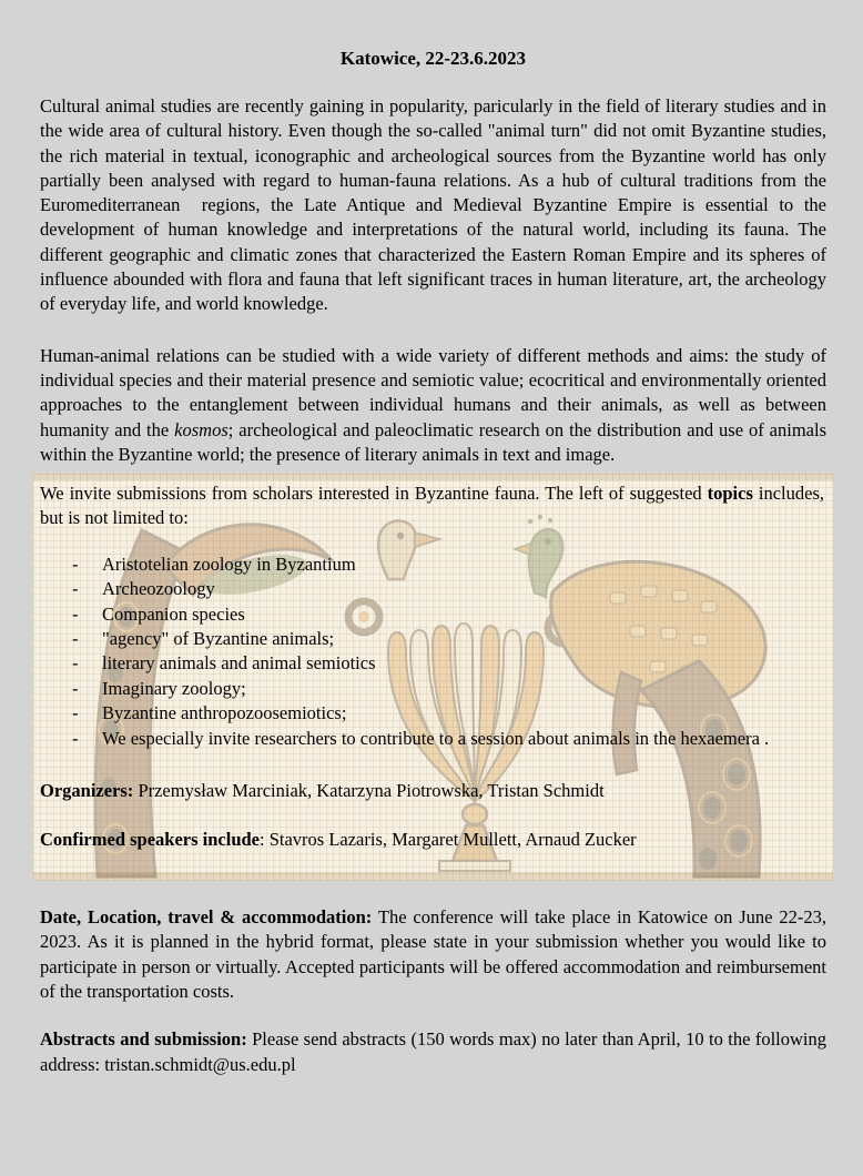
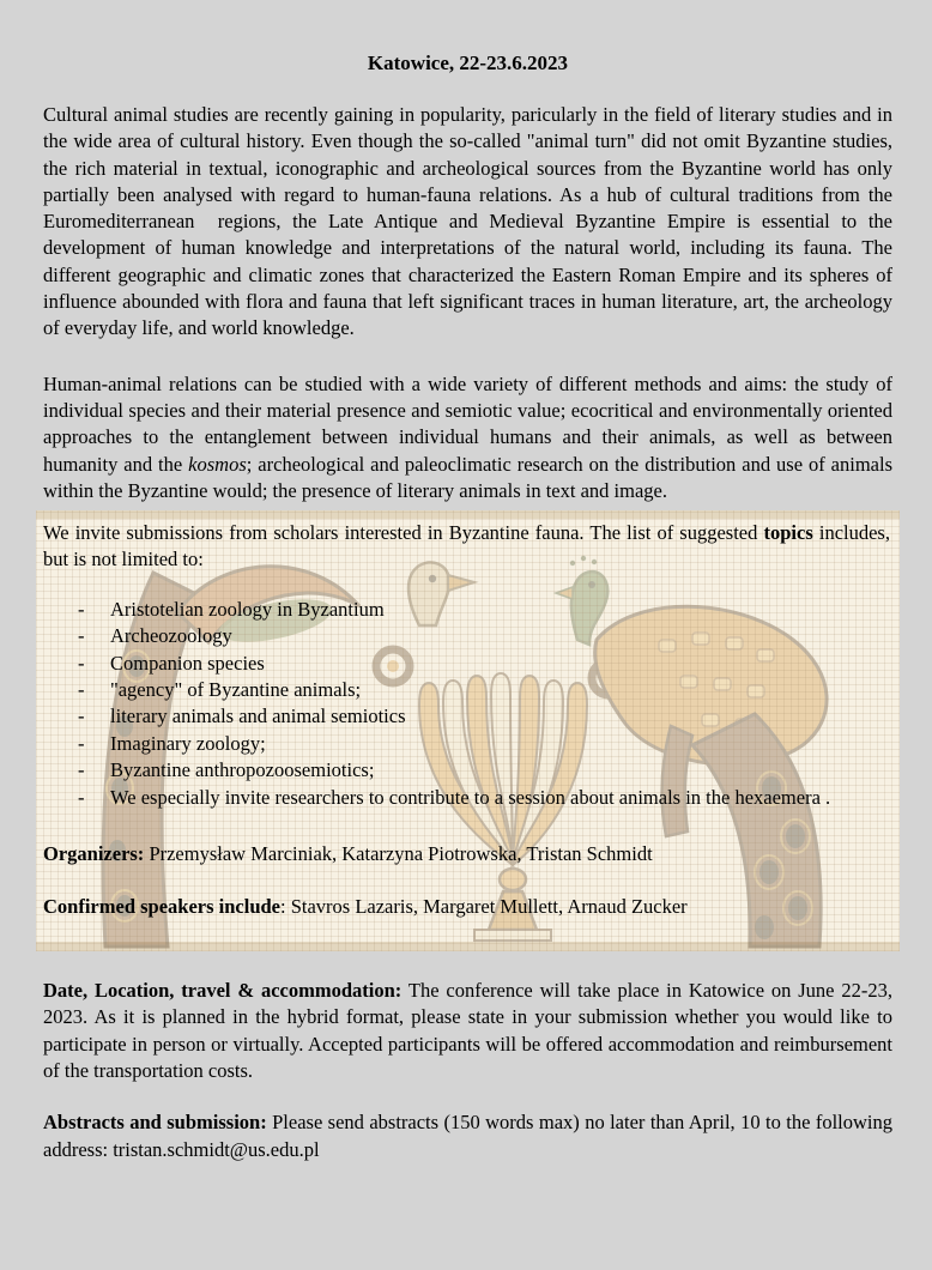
  Katowice, 22-23.6.2023
  Cultural animal studies are recently gaining in popularity, paricularly in the field of literary studies and in the wide area of cultural history. Even though the so-called "animal turn" did not omit Byzantine studies, the rich material in textual, iconographic and archeological sources from the Byzantine world has only partially been analysed with regard to human-fauna relations. As a hub of cultural traditions from the Euromediterranean regions, the Late Antique and Medieval Byzantine Empire is essential to the development of human knowledge and interpretations of the natural world, including its fauna. The different geographic and climatic zones that characterized the Eastern Roman Empire and its spheres of influence abounded with flora and fauna that left significant traces in human literature, art, the archeology of everyday life, and world knowledge.
- Human-animal relations can be studied with a wide variety of different methods and aims: the study of individual species and their material presence and semiotic value; ecocritical and environmentally oriented approaches to the entanglement between individual humans and their animals, as well as between humanity and the kosmos; archeological and paleoclimatic research on the distribution and use of animals within the Byzantine world; the presence of literary animals in text and image.
+ Human-animal relations can be studied with a wide variety of different methods and aims: the study of individual species and their material presence and semiotic value; ecocritical and environmentally oriented approaches to the entanglement between individual humans and their animals, as well as between humanity and the kosmos; archeological and paleoclimatic research on the distribution and use of animals within the Byzantine would; the presence of literary animals in text and image.
- We invite submissions from scholars interested in Byzantine fauna. The left of suggested topics includes, but is not limited to:
+ We invite submissions from scholars interested in Byzantine fauna. The list of suggested topics includes, but is not limited to:
  -
  Aristotelian zoology in Byzantium
  -
  Archeozoology
  -
  Companion species
  -
  "agency" of Byzantine animals;
  -
  literary animals and animal semiotics
  -
  Imaginary zoology;
  -
  Byzantine anthropozoosemiotics;
  -
  We especially invite researchers to contribute to a session about animals in the hexaemera .
  Organizers: Przemysław Marciniak, Katarzyna Piotrowska, Tristan Schmidt
  Confirmed speakers include: Stavros Lazaris, Margaret Mullett, Arnaud Zucker
  Date, Location, travel & accommodation: The conference will take place in Katowice on June 22-23, 2023. As it is planned in the hybrid format, please state in your submission whether you would like to participate in person or virtually. Accepted participants will be offered accommodation and reimbursement of the transportation costs.
  Abstracts and submission: Please send abstracts (150 words max) no later than April, 10 to the following address: tristan.schmidt@us.edu.pl
